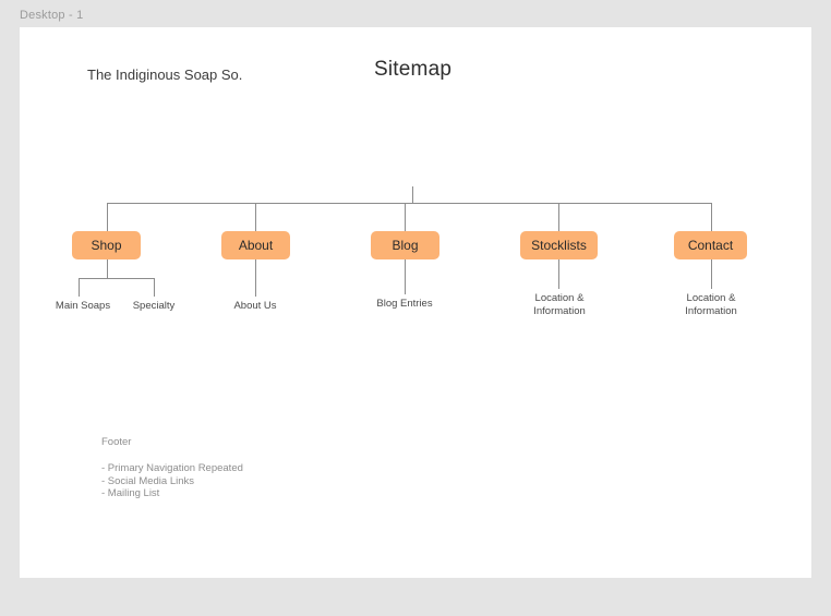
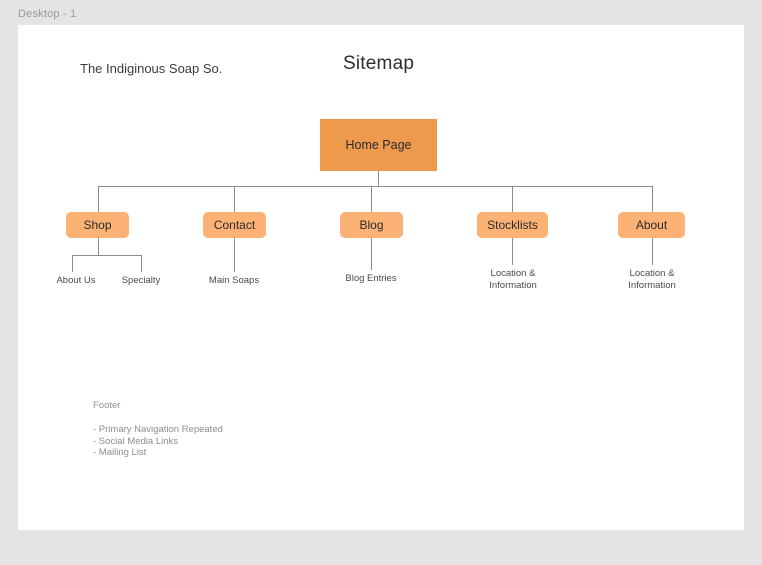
  Desktop - 1
  The Indiginous Soap So.
  Sitemap
+ Home Page
  Shop
- About
+ Contact
  Blog
  Stocklists
- Contact
+ About
- Main Soaps
+ About Us
  Specialty
- About Us
+ Main Soaps
  Blog Entries
  Location &
  Information
  Location &
  Information
  Footer
  - Primary Navigation Repeated
  - Social Media Links
  - Mailing List
